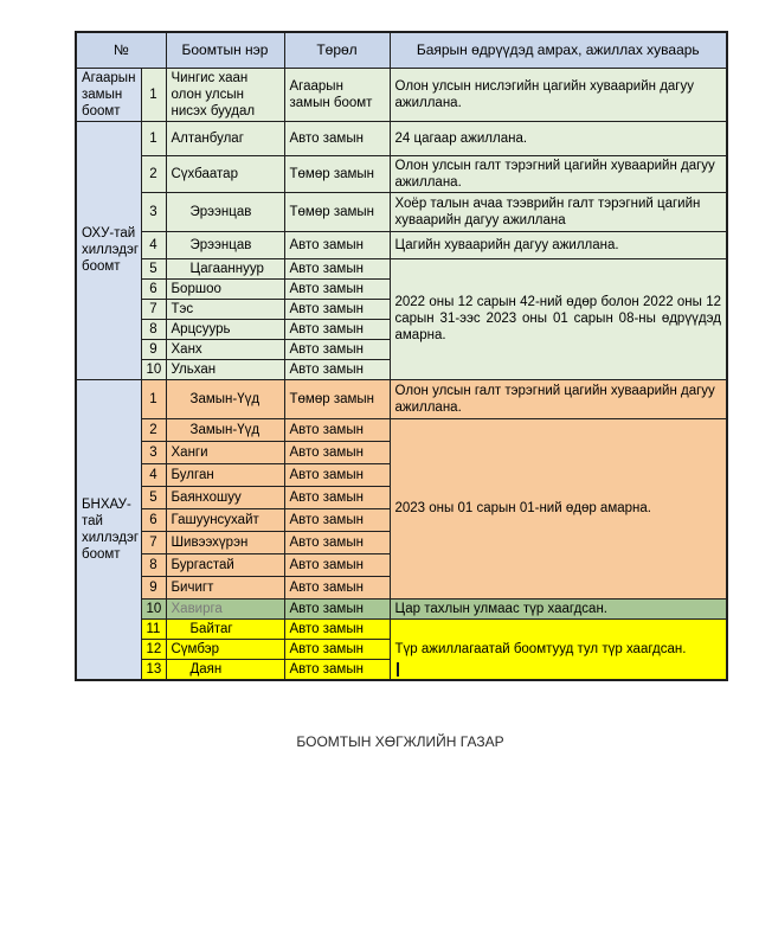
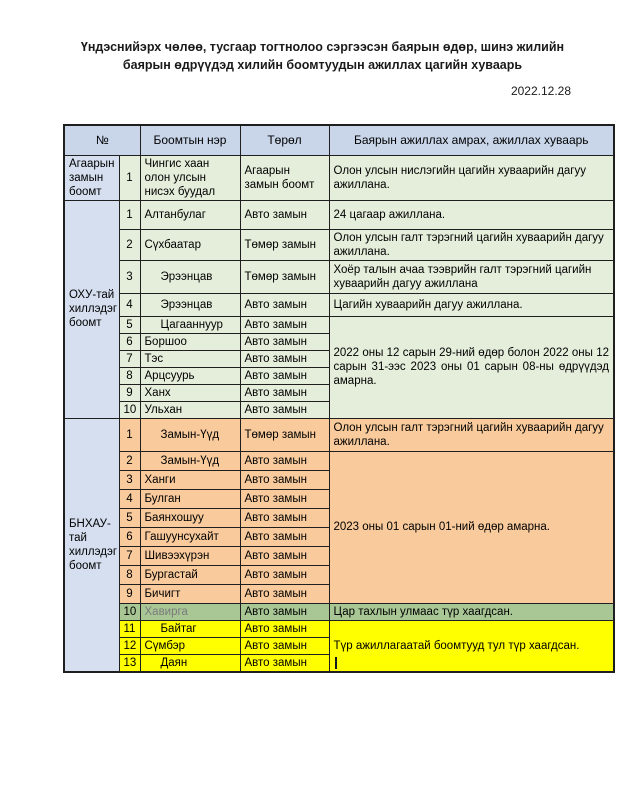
+ Үндэснийэрх чөлөө, тусгаар тогтнолоо сэргээсэн баярын өдөр, шинэ жилийн баярын өдрүүдэд хилийн боомтуудын ажиллах цагийн хуваарь
+ 2022.12.28
- №	Боомтын нэр	Төрөл	Баярын өдрүүдэд амрах, ажиллах хуваарь
+ №	Боомтын нэр	Төрөл	Баярын ажиллах амрах, ажиллах хуваарь
  Агаарын замын боомт	1	Чингис хаан олон улсын нисэх буудал	Агаарын замын боомт	Олон улсын нислэгийн цагийн хуваарийн дагуу ажиллана.
  ОХУ-тай хиллэдэг боомт	1	Алтанбулаг	Авто замын	24 цагаар ажиллана.
  2	Сүхбаатар	Төмөр замын	Олон улсын галт тэрэгний цагийн хуваарийн дагуу ажиллана.
  3	Эрээнцав	Төмөр замын	Хоёр талын ачаа тээврийн галт тэрэгний цагийн хуваарийн дагуу ажиллана
  4	Эрээнцав	Авто замын	Цагийн хуваарийн дагуу ажиллана.
- 5	Цагааннуур	Авто замын	2022 оны 12 сарын 42-ний өдөр болон 2022 оны 12 сарын 31-ээс 2023 оны 01 сарын 08-ны өдрүүдэд амарна.
+ 5	Цагааннуур	Авто замын	2022 оны 12 сарын 29-ний өдөр болон 2022 оны 12 сарын 31-ээс 2023 оны 01 сарын 08-ны өдрүүдэд амарна.
  6	Боршоо	Авто замын
  7	Тэс	Авто замын
  8	Арцсуурь	Авто замын
  9	Ханх	Авто замын
  10	Ульхан	Авто замын
  БНХАУ-тай хиллэдэг боомт	1	Замын-Үүд	Төмөр замын	Олон улсын галт тэрэгний цагийн хуваарийн дагуу ажиллана.
  2	Замын-Үүд	Авто замын	2023 оны 01 сарын 01-ний өдөр амарна.
  3	Ханги	Авто замын
  4	Булган	Авто замын
  5	Баянхошуу	Авто замын
  6	Гашуунсухайт	Авто замын
  7	Шивээхүрэн	Авто замын
  8	Бургастай	Авто замын
  9	Бичигт	Авто замын
  10	Хавирга	Авто замын	Цар тахлын улмаас түр хаагдсан.
  11	Байтаг	Авто замын	Түр ажиллагаатай боомтууд тул түр хаагдсан.
  12	Сүмбэр	Авто замын
  13	Даян	Авто замын
- БООМТЫН ХӨГЖЛИЙН ГАЗАР
